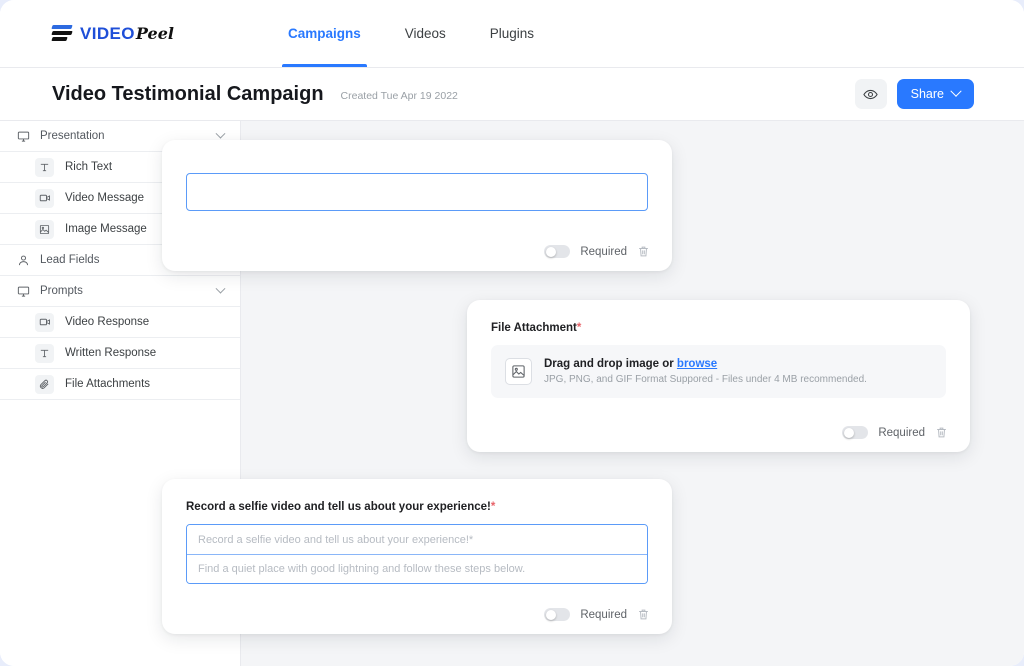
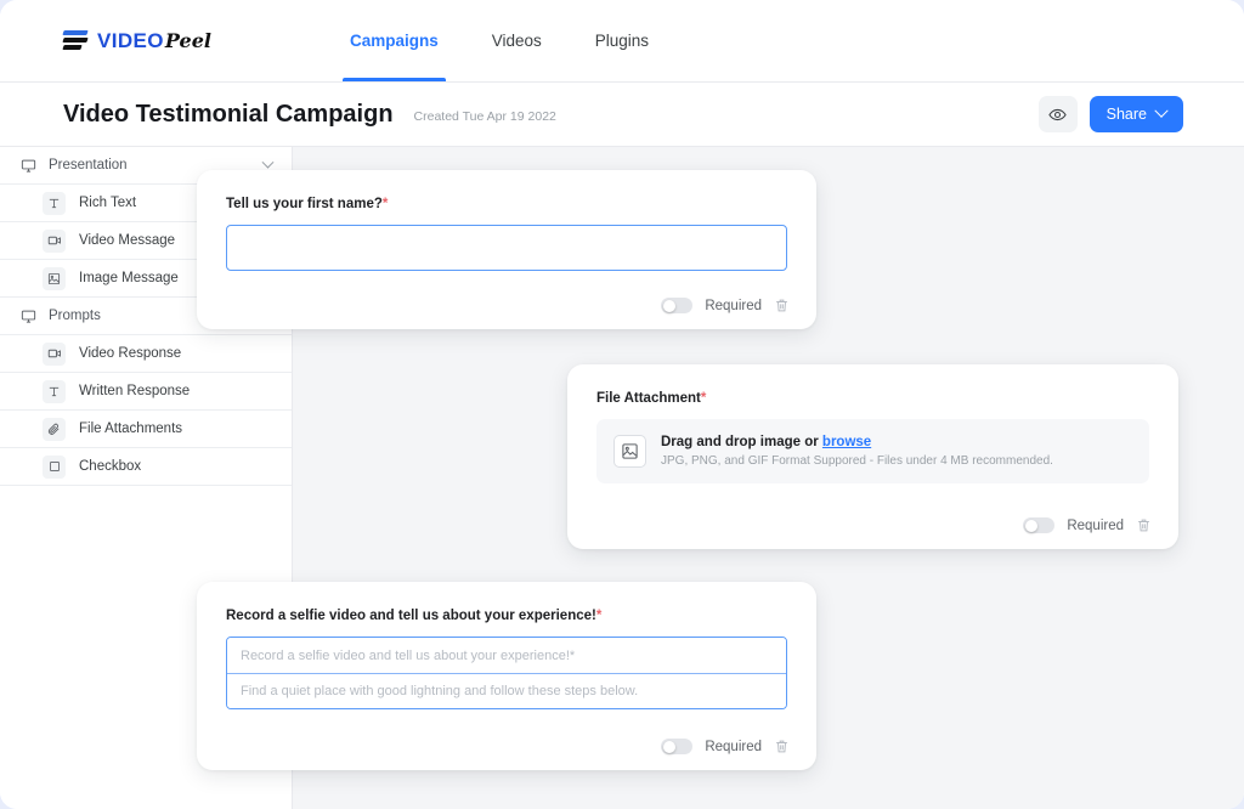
  VIDEO
  Peel
  Campaigns
  Videos
  Plugins
  Video Testimonial Campaign
  Created Tue Apr 19 2022
  Share
  Presentation
  Rich Text
  Video Message
  Image Message
- Lead Fields
  Prompts
  Video Response
  Written Response
  File Attachments
+ Checkbox
+ Tell us your first name?*
  Required
  File Attachment*
  Drag and drop image or browse
  JPG, PNG, and GIF Format Suppored - Files under 4 MB recommended.
  Required
  Record a selfie video and tell us about your experience!*
  Record a selfie video and tell us about your experience!*
  Find a quiet place with good lightning and follow these steps below.
  Required
